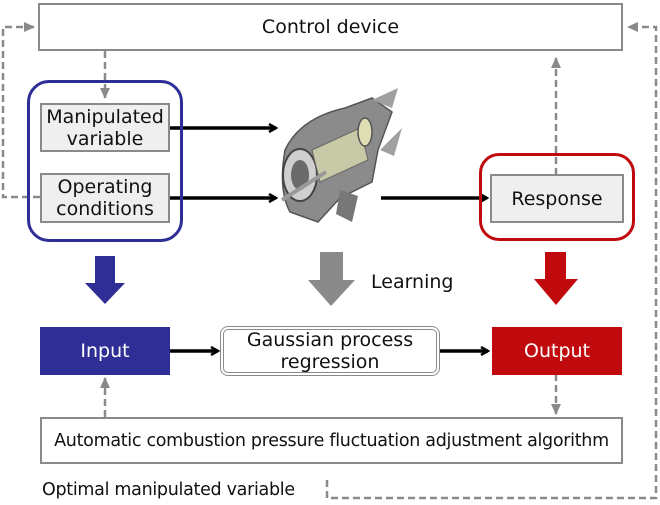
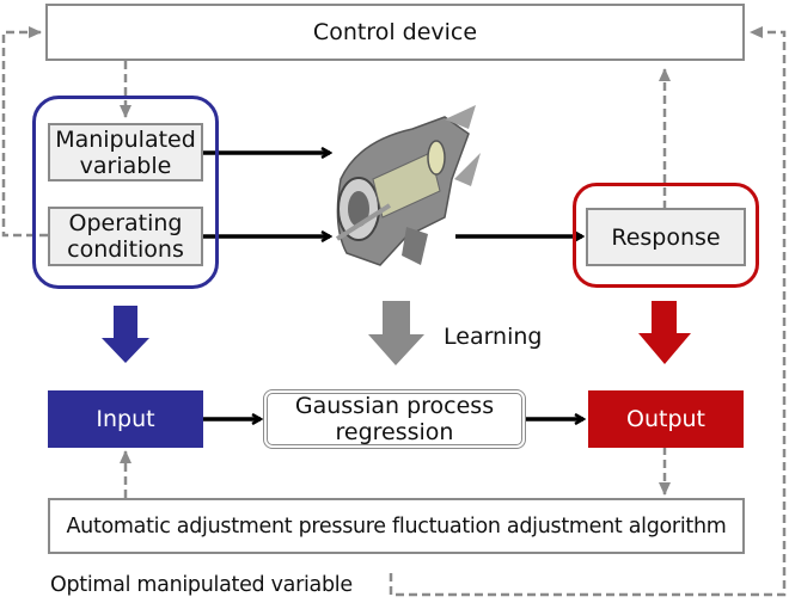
  Control device
  Manipulated
  variable
  Operating
  conditions
  Response
  Learning
  Input
  Gaussian process
  regression
  Output
- Automatic combustion pressure fluctuation adjustment algorithm
+ Automatic adjustment pressure fluctuation adjustment algorithm
  Optimal manipulated variable
